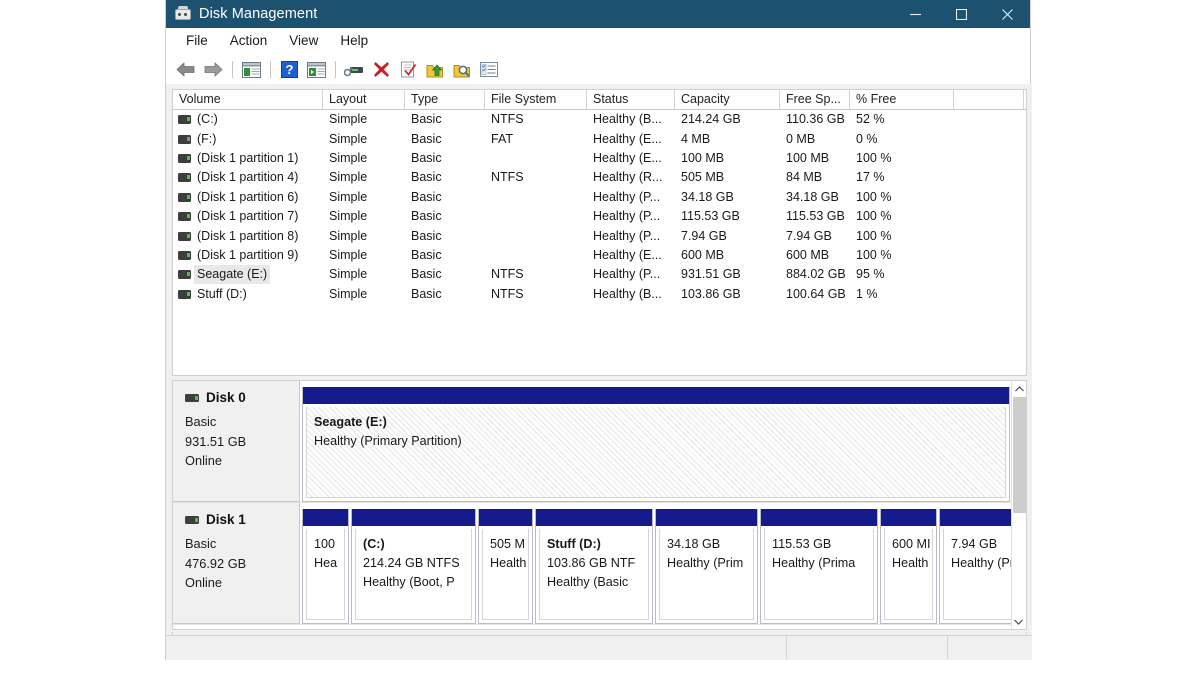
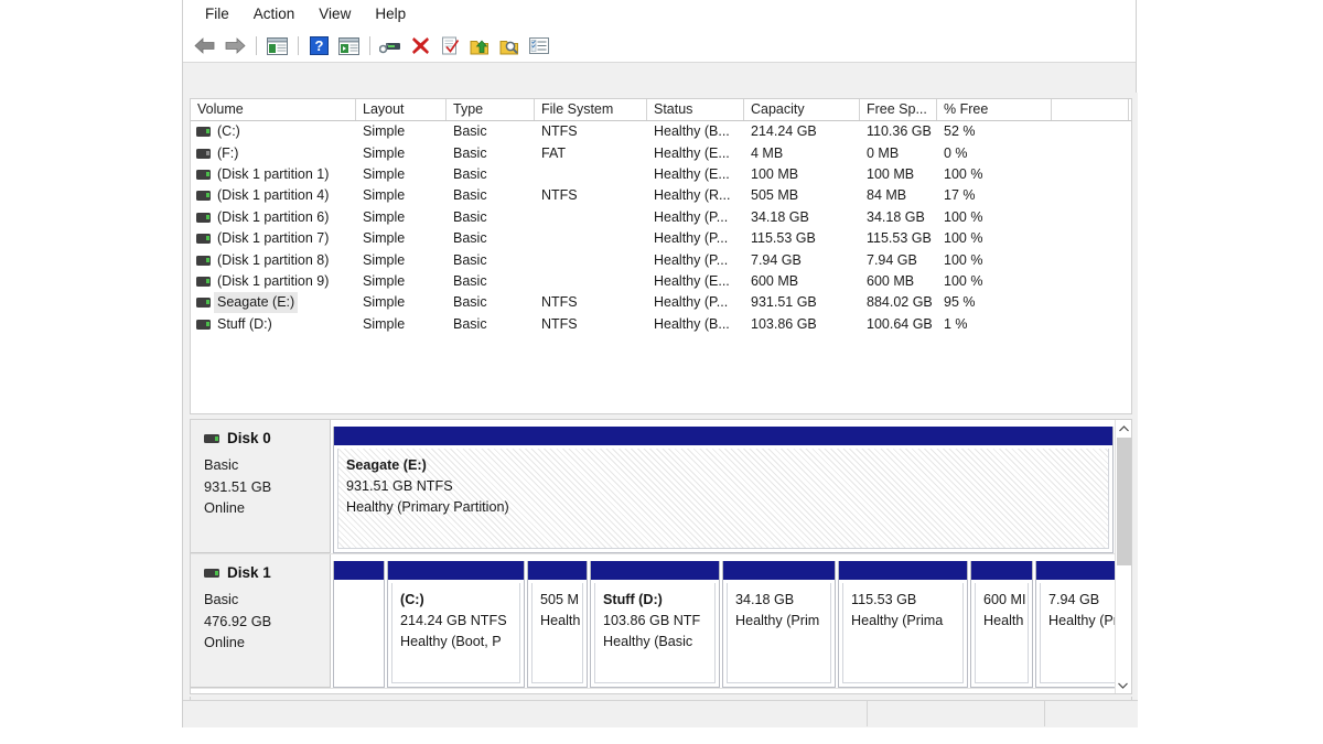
- Disk Management
  File
  Action
  View
  Help
  ?
  Volume
  Layout
  Type
  File System
  Status
  Capacity
  Free Sp...
  % Free
  (C:)
  Simple
  Basic
  NTFS
  Healthy (B...
  214.24 GB
  110.36 GB
  52 %
  (F:)
  Simple
  Basic
  FAT
  Healthy (E...
  4 MB
  0 MB
  0 %
  (Disk 1 partition 1)
  Simple
  Basic
  Healthy (E...
  100 MB
  100 MB
  100 %
  (Disk 1 partition 4)
  Simple
  Basic
  NTFS
  Healthy (R...
  505 MB
  84 MB
  17 %
  (Disk 1 partition 6)
  Simple
  Basic
  Healthy (P...
  34.18 GB
  34.18 GB
  100 %
  (Disk 1 partition 7)
  Simple
  Basic
  Healthy (P...
  115.53 GB
  115.53 GB
  100 %
  (Disk 1 partition 8)
  Simple
  Basic
  Healthy (P...
  7.94 GB
  7.94 GB
  100 %
  (Disk 1 partition 9)
  Simple
  Basic
  Healthy (E...
  600 MB
  600 MB
  100 %
  Seagate (E:)
  Simple
  Basic
  NTFS
  Healthy (P...
  931.51 GB
  884.02 GB
  95 %
  Stuff (D:)
  Simple
  Basic
  NTFS
  Healthy (B...
  103.86 GB
  100.64 GB
  1 %
  Disk 0
  Basic
  931.51 GB
  Online
  Seagate (E:)
+ 931.51 GB NTFS
  Healthy (Primary Partition)
  Disk 1
  Basic
  476.92 GB
  Online
- 100
- Hea
  (C:)
  214.24 GB NTFS
  Healthy (Boot, P
  505 M
  Health
  Stuff (D:)
  103.86 GB NTF
  Healthy (Basic
  34.18 GB
  Healthy (Prim
  115.53 GB
  Healthy (Prima
  600 MI
  Health
  7.94 GB
  Healthy (P
